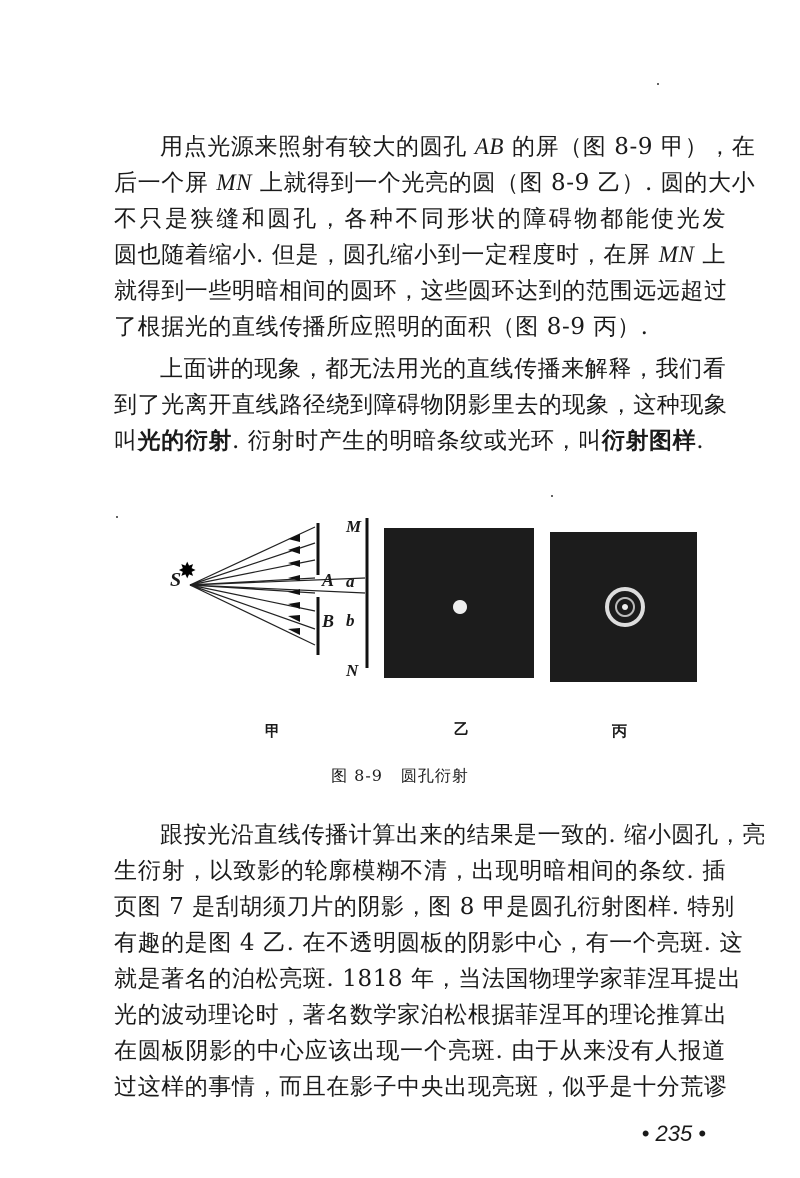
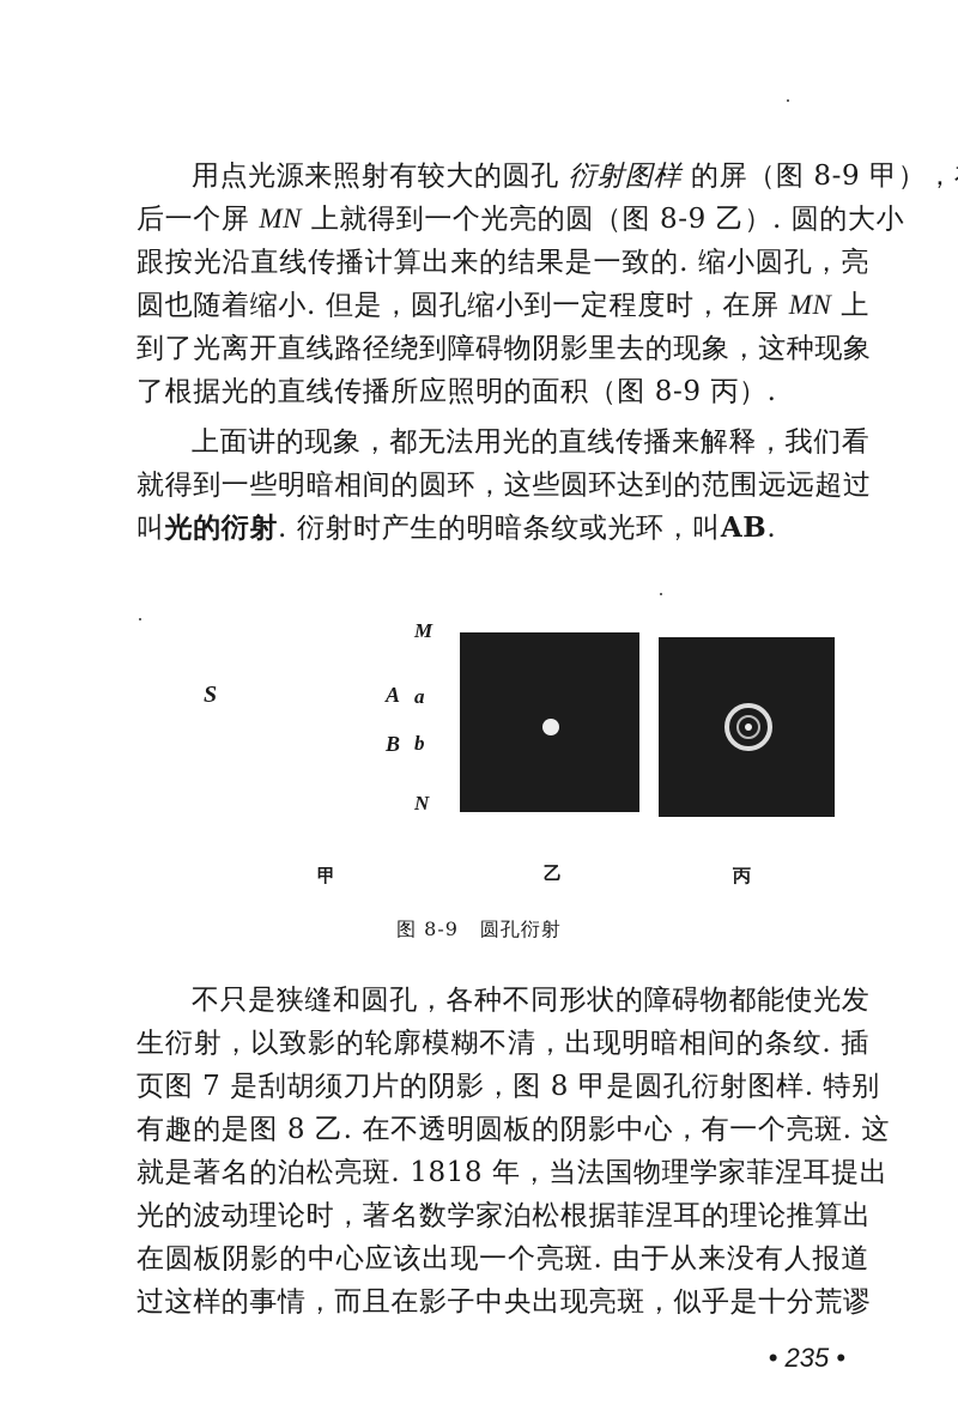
- 用点光源来照射有较大的圆孔 AB 的屏（图 8-9 甲），在
+ 用点光源来照射有较大的圆孔 衍射图样 的屏（图 8-9 甲），
  后一个屏 MN 上就得到一个光亮的圆（图 8-9 乙）. 圆的大小
- 不只是狭缝和圆孔，各种不同形状的障碍物都能使光发
+ 跟按光沿直线传播计算出来的结果是一致的. 缩小圆孔，亮
  圆也随着缩小. 但是，圆孔缩小到一定程度时，在屏 MN 上
- 就得到一些明暗相间的圆环，这些圆环达到的范围远远超过
+ 到了光离开直线路径绕到障碍物阴影里去的现象，这种现象
  了根据光的直线传播所应照明的面积（图 8-9 丙）.
  上面讲的现象，都无法用光的直线传播来解释，我们看
- 到了光离开直线路径绕到障碍物阴影里去的现象，这种现象
+ 就得到一些明暗相间的圆环，这些圆环达到的范围远远超过
- 叫光的衍射. 衍射时产生的明暗条纹或光环，叫衍射图样.
+ 叫光的衍射. 衍射时产生的明暗条纹或光环，叫AB.
- 跟按光沿直线传播计算出来的结果是一致的. 缩小圆孔，亮
+ 不只是狭缝和圆孔，各种不同形状的障碍物都能使光发
  生衍射，以致影的轮廓模糊不清，出现明暗相间的条纹. 插
  页图 7 是刮胡须刀片的阴影，图 8 甲是圆孔衍射图样. 特别
- 有趣的是图 4 乙. 在不透明圆板的阴影中心，有一个亮斑. 这
+ 有趣的是图 8 乙. 在不透明圆板的阴影中心，有一个亮斑. 这
  就是著名的泊松亮斑. 1818 年，当法国物理学家菲涅耳提出
  光的波动理论时，著名数学家泊松根据菲涅耳的理论推算出
  在圆板阴影的中心应该出现一个亮斑. 由于从来没有人报道
  过这样的事情，而且在影子中央出现亮斑，似乎是十分荒谬
- ✸
  S
  A
  B
  a
  b
  M
  N
  甲
  乙
  丙
  图 8-9 圆孔衍射
  • 235 •
